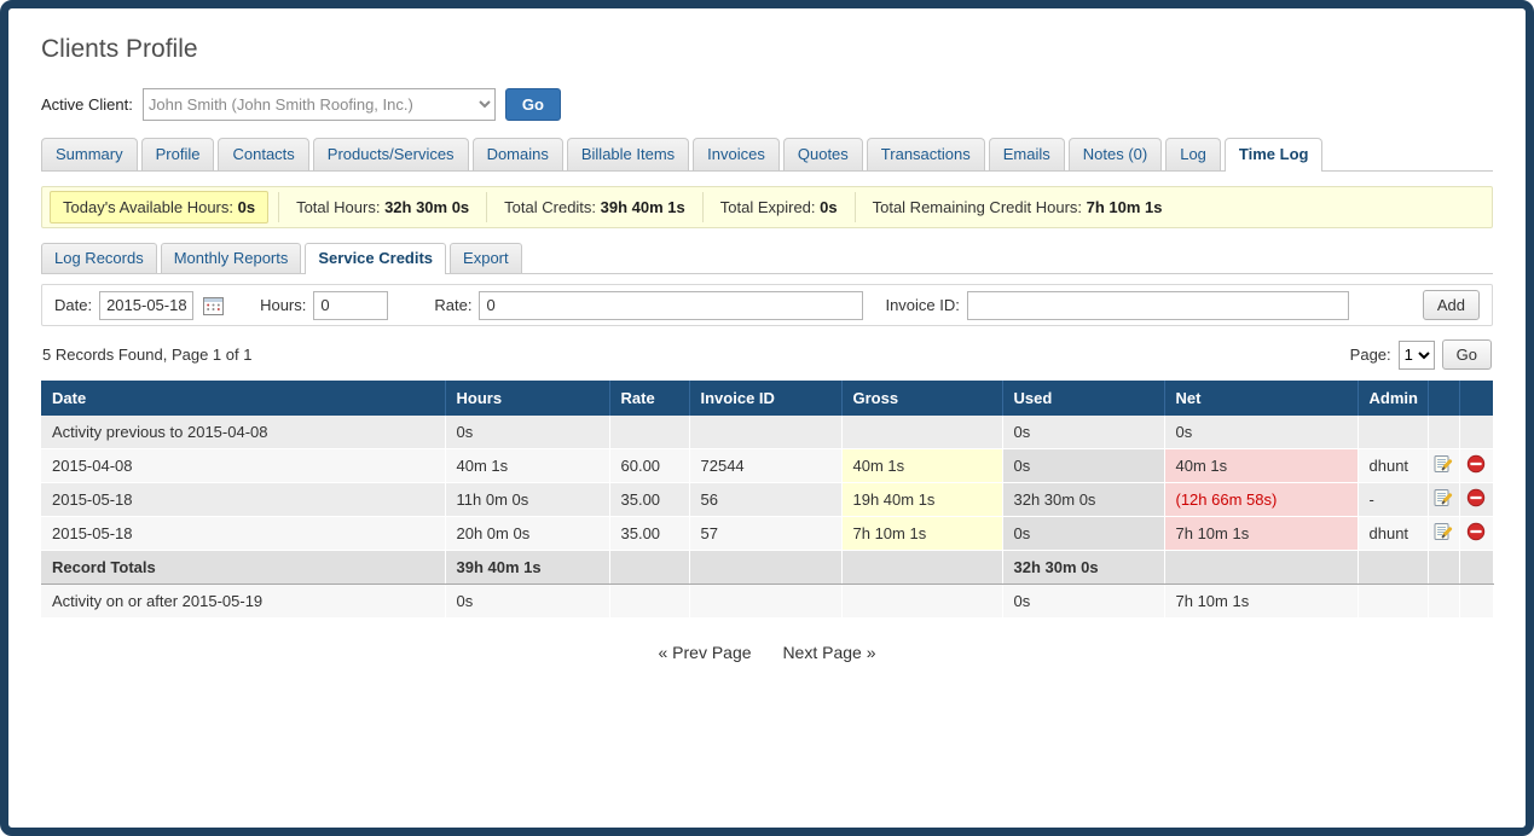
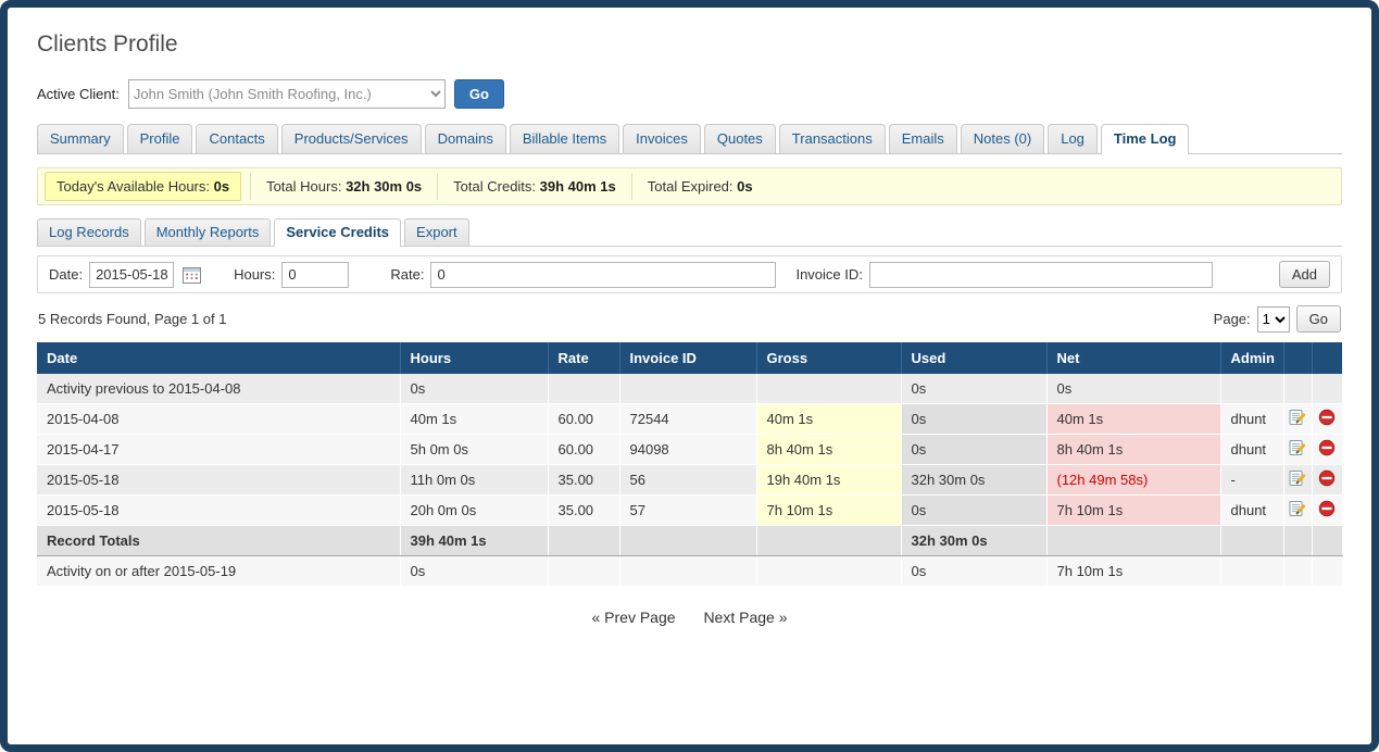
  Clients Profile
  Active Client:
  John Smith (John Smith Roofing, Inc.)
  Go
  Summary
  Profile
  Contacts
  Products/Services
  Domains
  Billable Items
  Invoices
  Quotes
  Transactions
  Emails
  Notes (0)
  Log
  Time Log
  Today's Available Hours: 0s
  Total Hours: 32h 30m 0s
  Total Credits: 39h 40m 1s
  Total Expired: 0s
- Total Remaining Credit Hours: 7h 10m 1s
  Log Records
  Monthly Reports
  Service Credits
  Export
  Date:
  2015-05-18
  Hours:
  0
  Rate:
  0
  Invoice ID:
  Add
  5 Records Found, Page 1 of 1
  Page:
  1
  Go
  Date	Hours	Rate	Invoice ID	Gross	Used	Net	Admin
  Activity previous to 2015-04-08	0s				0s	0s
  2015-04-08	40m 1s	60.00	72544	40m 1s	0s	40m 1s	dhunt
+ 2015-04-17	5h 0m 0s	60.00	94098	8h 40m 1s	0s	8h 40m 1s	dhunt
- 2015-05-18	11h 0m 0s	35.00	56	19h 40m 1s	32h 30m 0s	(12h 66m 58s)	-
+ 2015-05-18	11h 0m 0s	35.00	56	19h 40m 1s	32h 30m 0s	(12h 49m 58s)	-
  2015-05-18	20h 0m 0s	35.00	57	7h 10m 1s	0s	7h 10m 1s	dhunt
  Record Totals	39h 40m 1s				32h 30m 0s
  Activity on or after 2015-05-19	0s				0s	7h 10m 1s
  « Prev Page Next Page »
